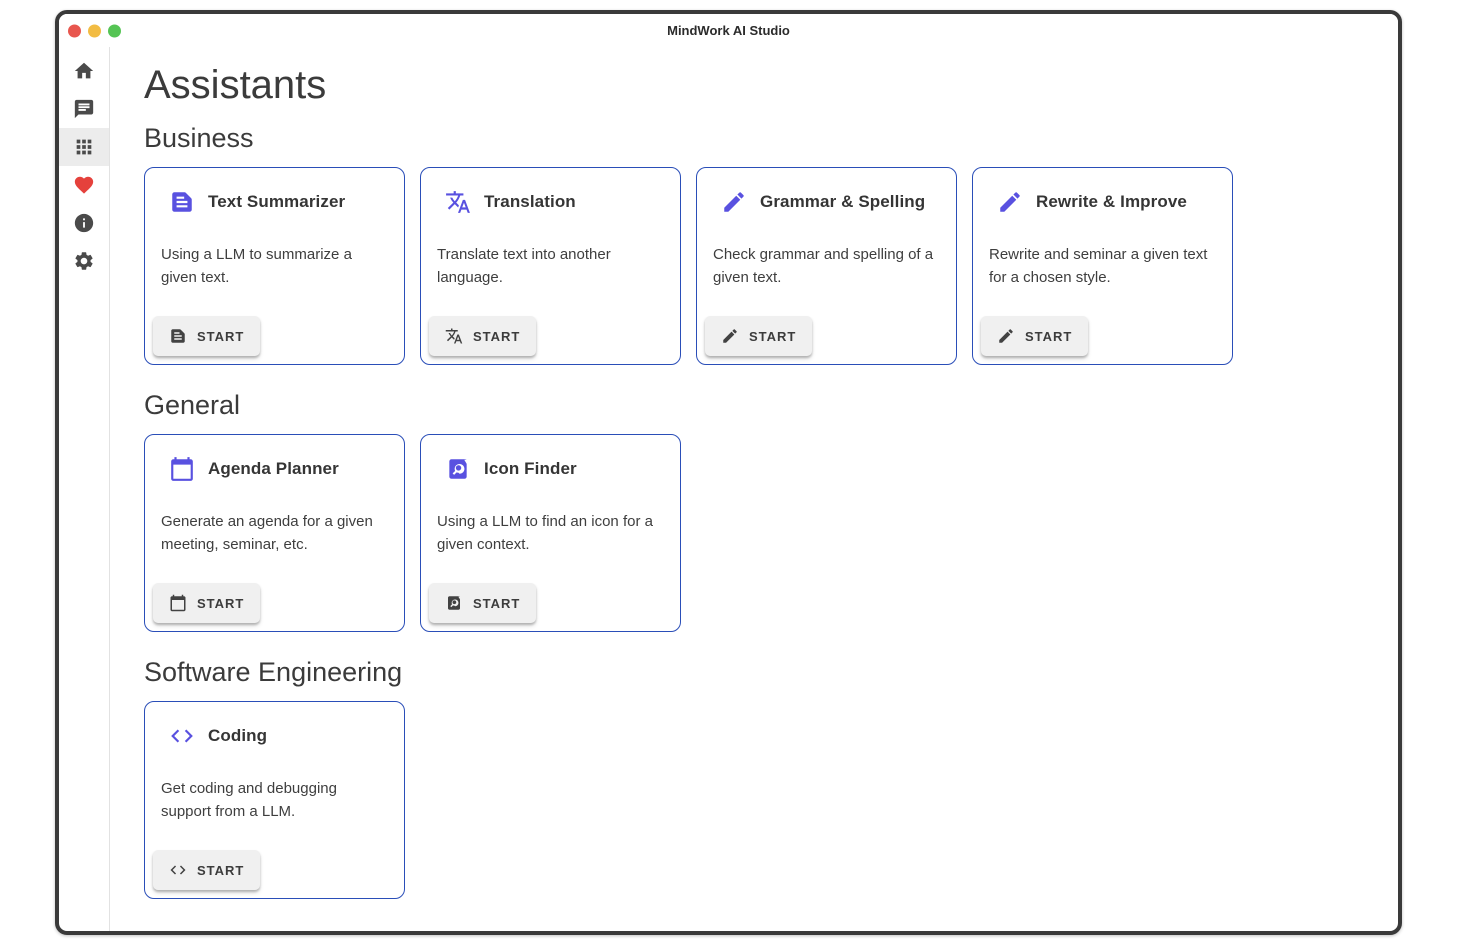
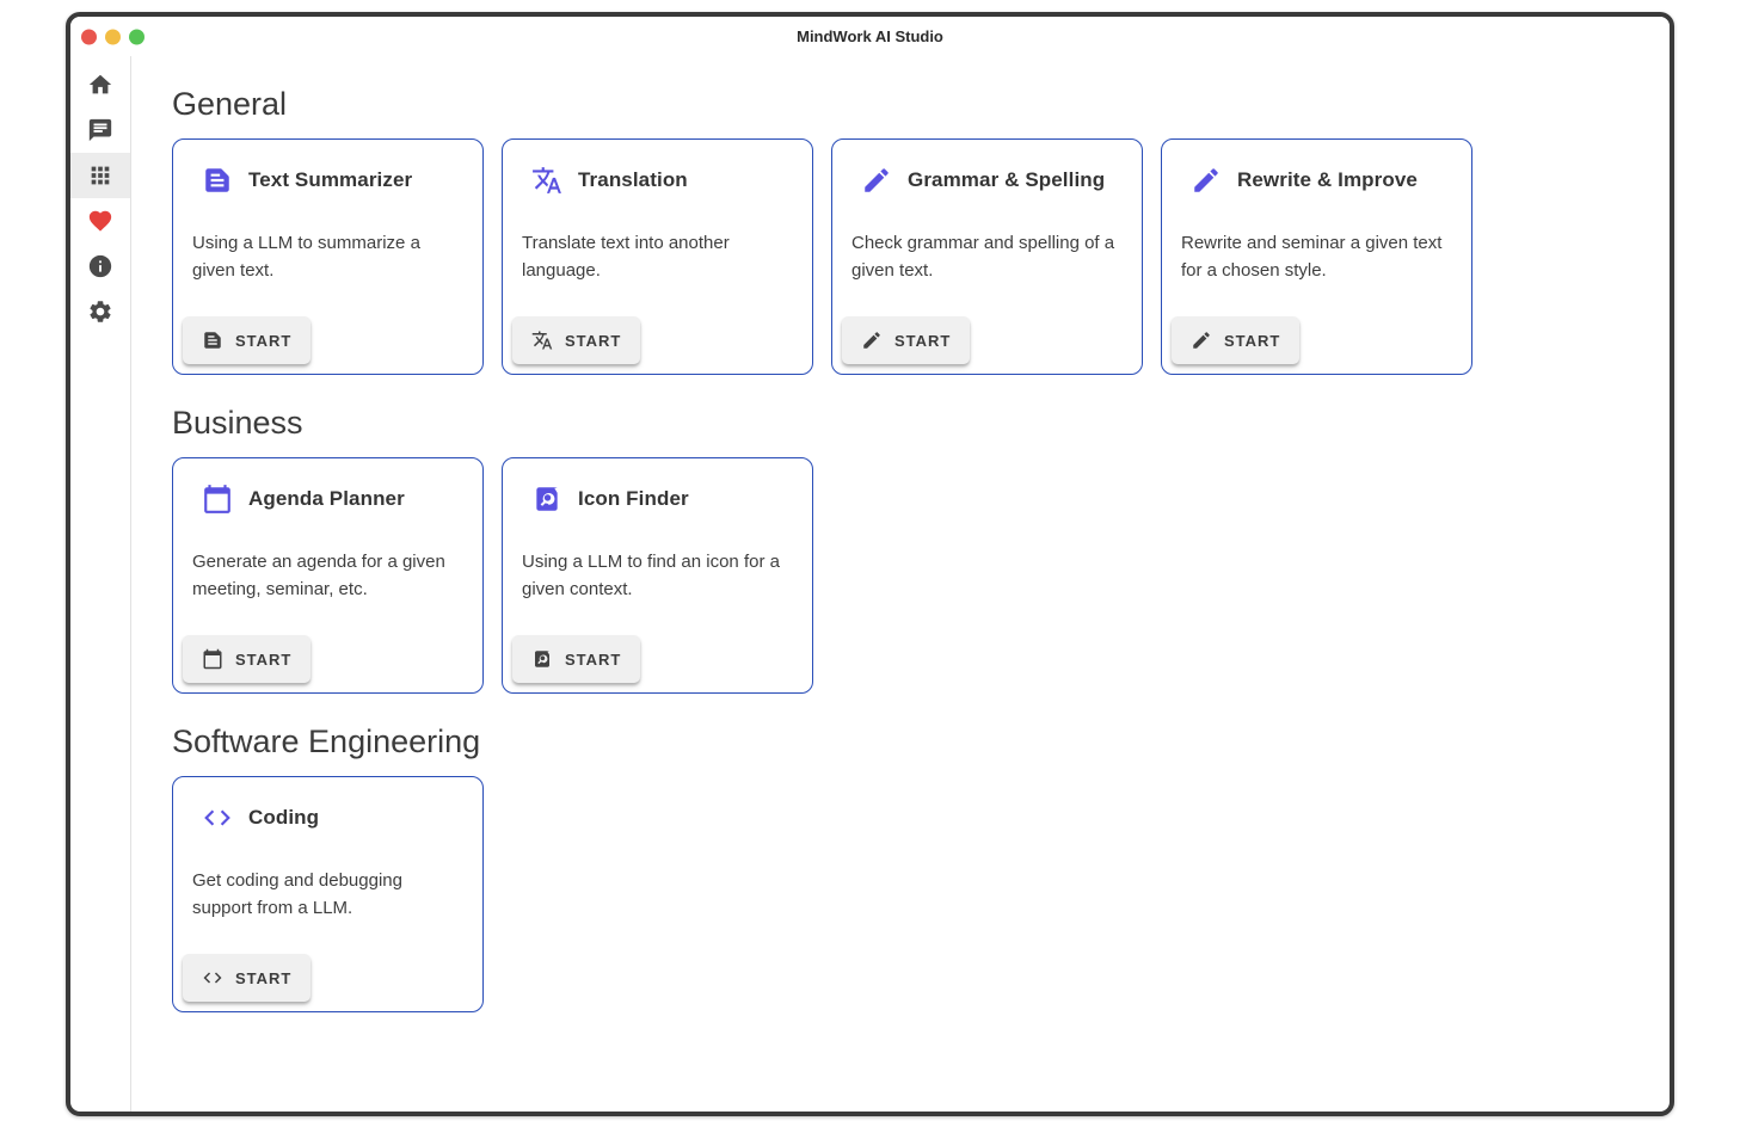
  MindWork AI Studio
- Assistants
- Business
+ General
  Text Summarizer
  Using a LLM to summarize a given text.
  START
  Translation
  Translate text into another language.
  START
  Grammar & Spelling
  Check grammar and spelling of a given text.
  START
  Rewrite & Improve
  Rewrite and seminar a given text for a chosen style.
  START
- General
+ Business
  Agenda Planner
  Generate an agenda for a given meeting, seminar, etc.
  START
  Icon Finder
  Using a LLM to find an icon for a given context.
  START
  Software Engineering
  Coding
  Get coding and debugging support from a LLM.
  START
